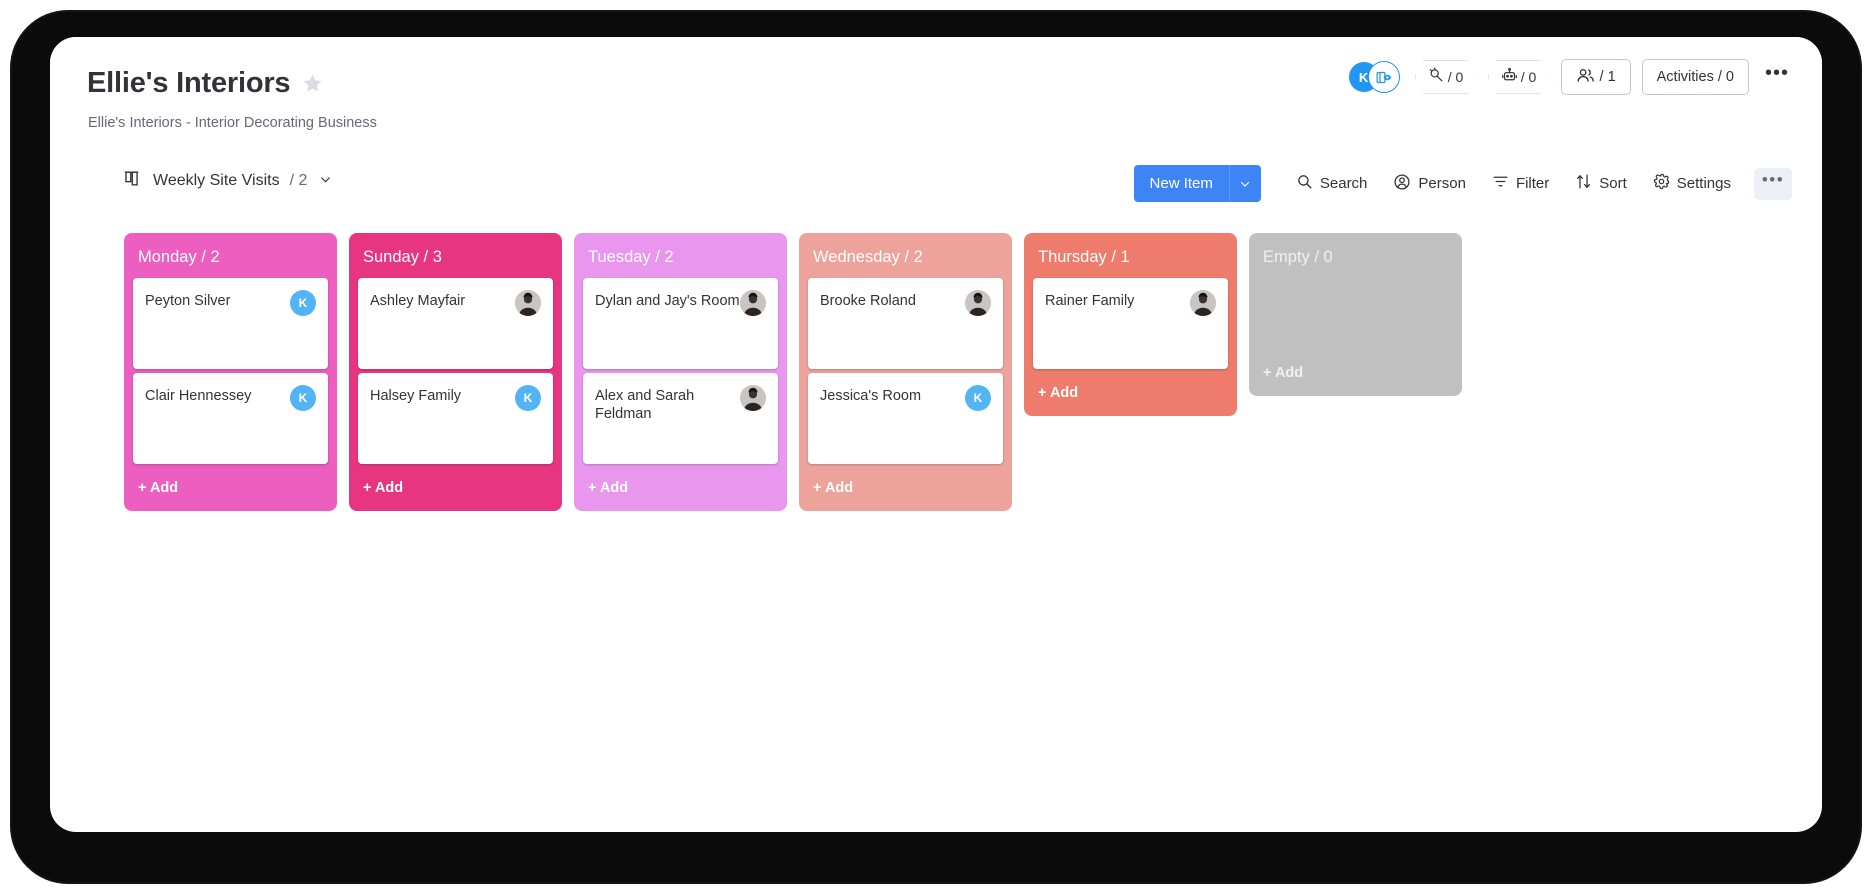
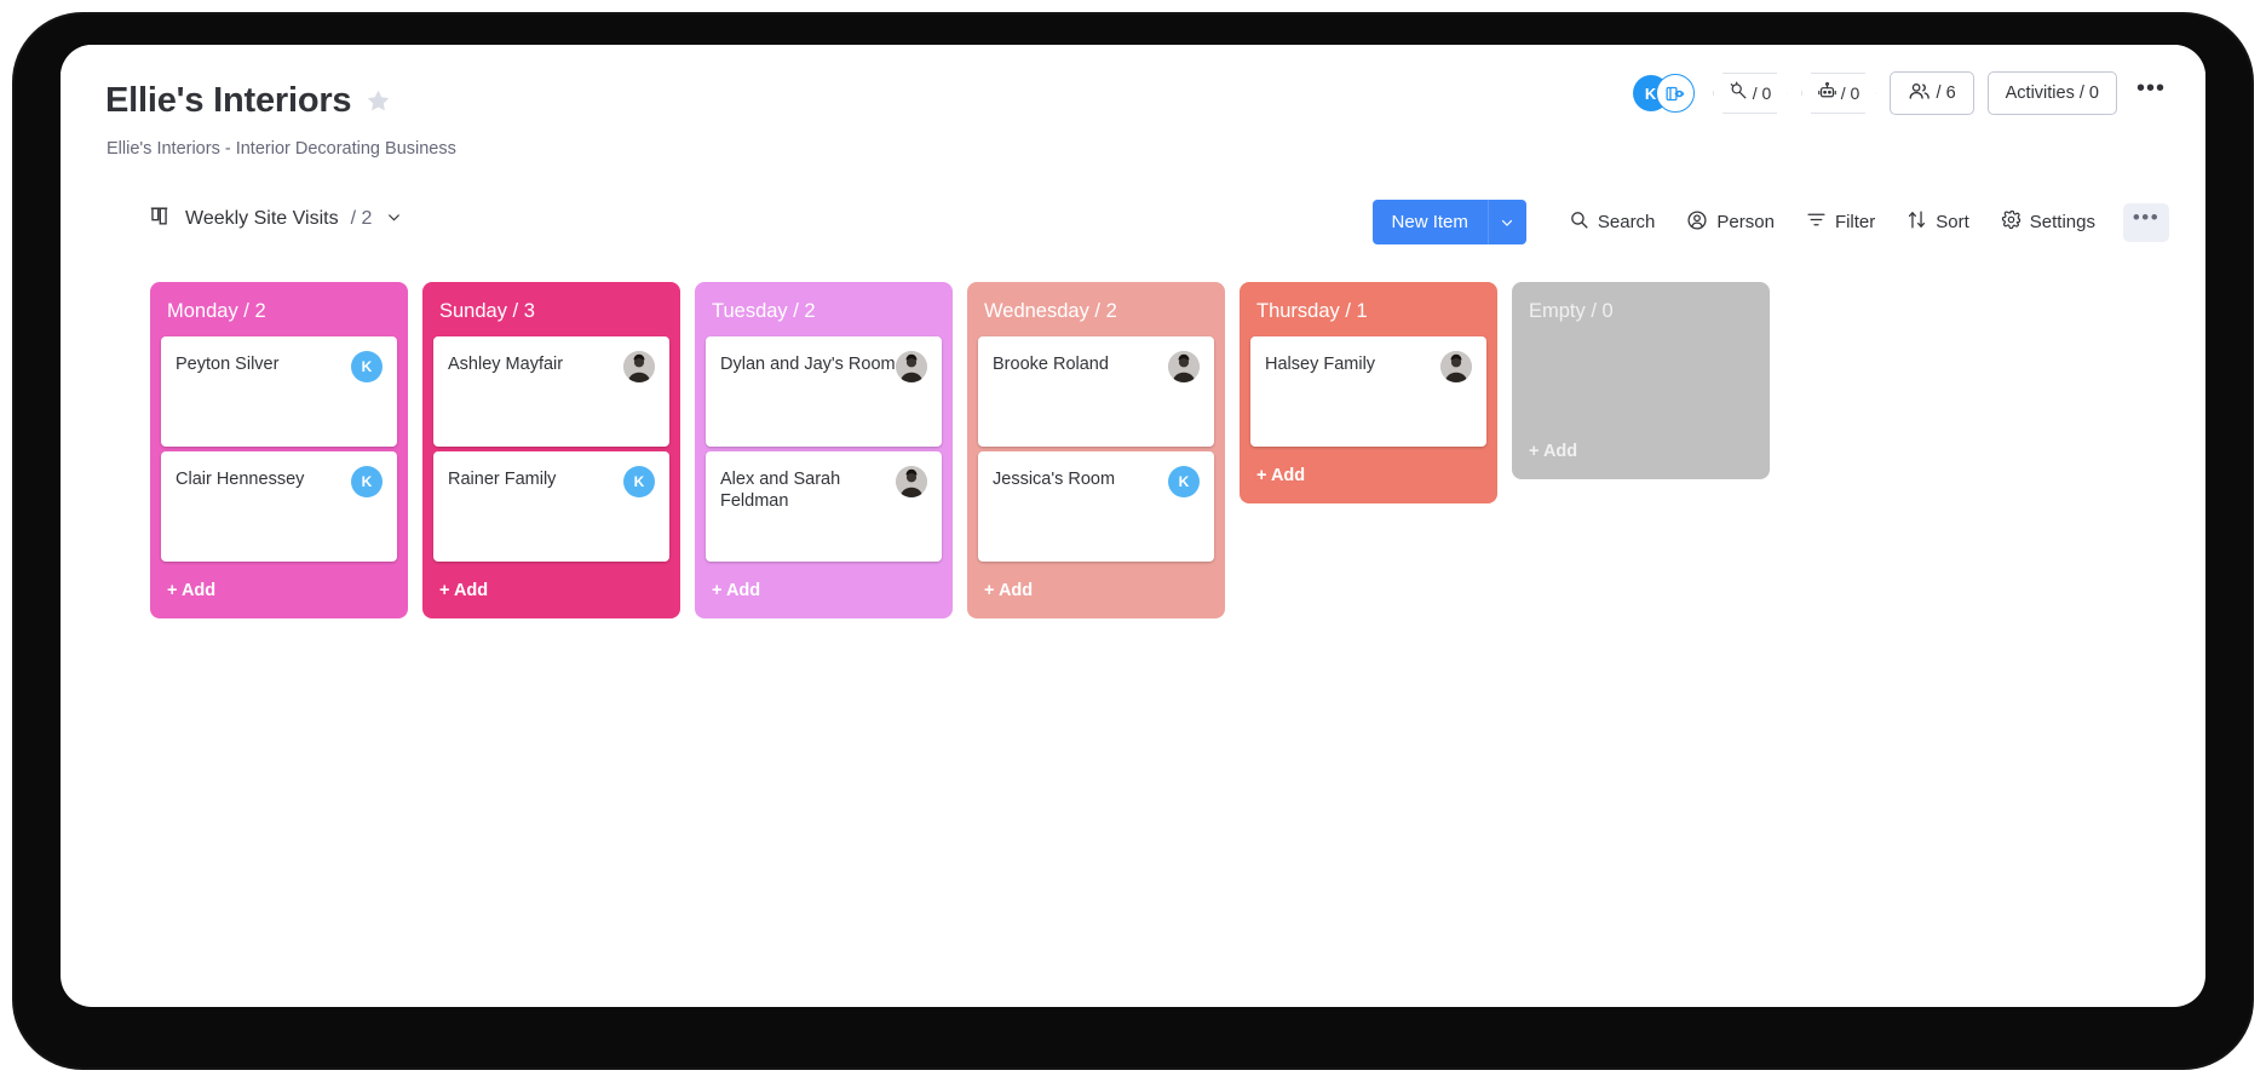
  Ellie's Interiors
  Ellie's Interiors - Interior Decorating Business
  K
  / 0
  / 0
- / 1
+ / 6
  Activities / 0
  •••
  Weekly Site Visits
  / 2
  New Item
  Search
  Person
  Filter
  Sort
  Settings
  •••
  Monday / 2
  Peyton Silver
  K
  Clair Hennessey
  K
  + Add
  Sunday / 3
  Ashley Mayfair
- Halsey Family
+ Rainer Family
  K
  + Add
  Tuesday / 2
  Dylan and Jay's Room
  Alex and Sarah Feldman
  + Add
  Wednesday / 2
  Brooke Roland
  Jessica's Room
  K
  + Add
  Thursday / 1
- Rainer Family
+ Halsey Family
  + Add
  Empty / 0
  + Add
